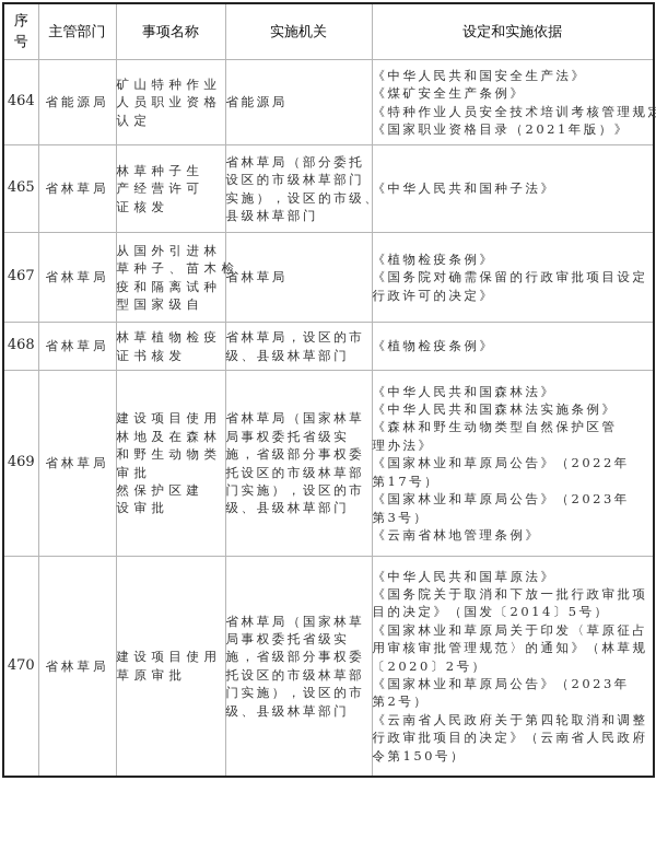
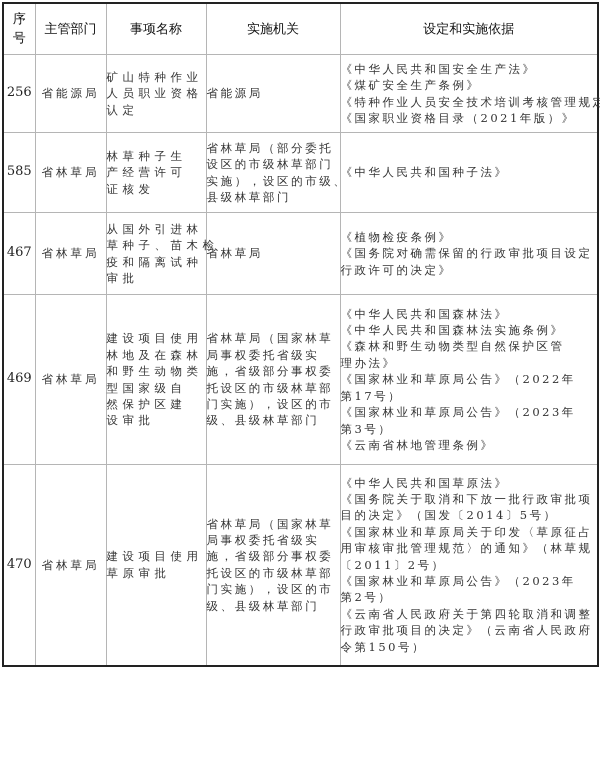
  序 号	主管部门	事项名称	实施机关	设定和实施依据
- 464	省能源局	矿山特种作业人员职业资格认定	省能源局	《中华人民共和国安全生产法》《煤矿安全生产条例》《特种作业人员安全技术培训考核管理规《国家职业资格目录（2021年版）》
+ 256	省能源局	矿山特种作业人员职业资格认定	省能源局	《中华人民共和国安全生产法》《煤矿安全生产条例》《特种作业人员安全技术培训考核管理规《国家职业资格目录（2021年版）》
- 465	省林草局	林草种子生产经营许可证核发	省林草局（部分委托设区的市级林草部门实施），设区的市级县级林草部门	《中华人民共和国种子法》
+ 585	省林草局	林草种子生产经营许可证核发	省林草局（部分委托设区的市级林草部门实施），设区的市级县级林草部门	《中华人民共和国种子法》
- 467	省林草局	从国外引进林草种子、苗木疫和隔离试种型国家级自	省林草局	《植物检疫条例》《国务院对确需保留的行政审批项目设定行政许可的决定》
+ 467	省林草局	从国外引进林草种子、苗木疫和隔离试种审批	省林草局	《植物检疫条例》《国务院对确需保留的行政审批项目设定行政许可的决定》
- 468	省林草局	林草植物检疫证书核发	省林草局，设区的市级、县级林草部门	《植物检疫条例》
- 469	省林草局	建设项目使用林地及在森林和野生动物类审批然保护区建设审批	省林草局（国家林草局事权委托省级实施，省级部分事权委托设区的市级林草部门实施），设区的市级、县级林草部门	《中华人民共和国森林法》《中华人民共和国森林法实施条例》《森林和野生动物类型自然保护区管理办法》《国家林业和草原局公告》（2022年第17号）《国家林业和草原局公告》（2023年第3号）《云南省林地管理条例》
+ 469	省林草局	建设项目使用林地及在森林和野生动物类型国家级自然保护区建设审批	省林草局（国家林草局事权委托省级实施，省级部分事权委托设区的市级林草部门实施），设区的市级、县级林草部门	《中华人民共和国森林法》《中华人民共和国森林法实施条例》《森林和野生动物类型自然保护区管理办法》《国家林业和草原局公告》（2022年第17号）《国家林业和草原局公告》（2023年第3号）《云南省林地管理条例》
- 470	省林草局	建设项目使用草原审批	省林草局（国家林草局事权委托省级实施，省级部分事权委托设区的市级林草部门实施），设区的市级、县级林草部门	《中华人民共和国草原法》《国务院关于取消和下放一批行政审批项目的决定》（国发〔2014〕5号）《国家林业和草原局关于印发〈草原征占用审核审批管理规范〉的通知》（林草规〔2020〕2号）《国家林业和草原局公告》（2023年第2号）《云南省人民政府关于第四轮取消和调整行政审批项目的决定》（云南省人民政府令第150号）
+ 470	省林草局	建设项目使用草原审批	省林草局（国家林草局事权委托省级实施，省级部分事权委托设区的市级林草部门实施），设区的市级、县级林草部门	《中华人民共和国草原法》《国务院关于取消和下放一批行政审批项目的决定》（国发〔2014〕5号）《国家林业和草原局关于印发〈草原征占用审核审批管理规范〉的通知》（林草规〔2011〕2号）《国家林业和草原局公告》（2023年第2号）《云南省人民政府关于第四轮取消和调整行政审批项目的决定》（云南省人民政府令第150号）
